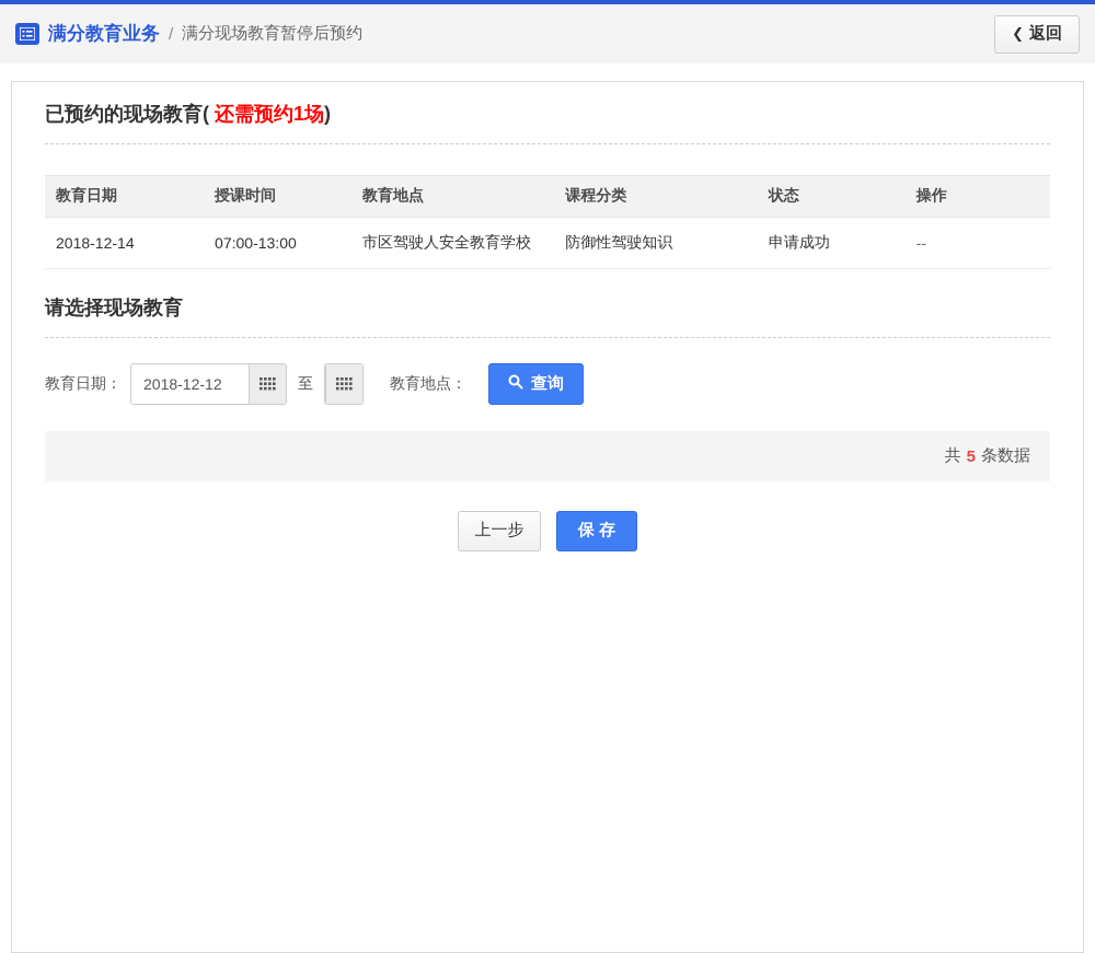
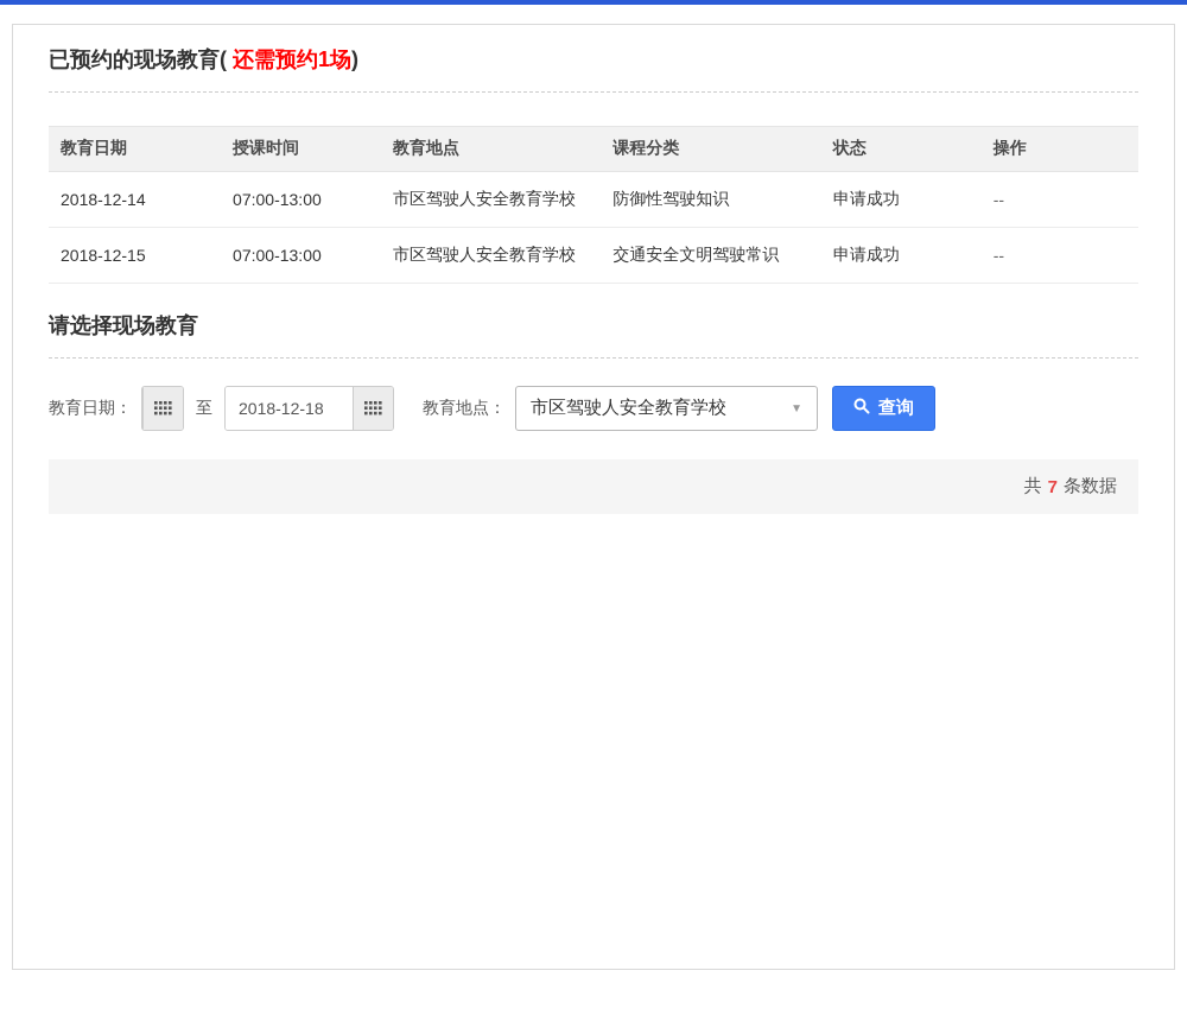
- 满分教育业务
- /
- 满分现场教育暂停后预约
- ❮
- 返回
  已预约的现场教育( 还需预约1场)
  教育日期	授课时间	教育地点	课程分类	状态	操作
  2018-12-14	07:00-13:00	市区驾驶人安全教育学校	防御性驾驶知识	申请成功	--
+ 2018-12-15	07:00-13:00	市区驾驶人安全教育学校	交通安全文明驾驶常识	申请成功	--
  请选择现场教育
  教育日期：
- 2018-12-12
  至
+ 2018-12-18
  教育地点：
+ 市区驾驶人安全教育学校
+ ▼
  查询
  共
- 5
+ 7
  条数据
- 上一步
- 保 存
